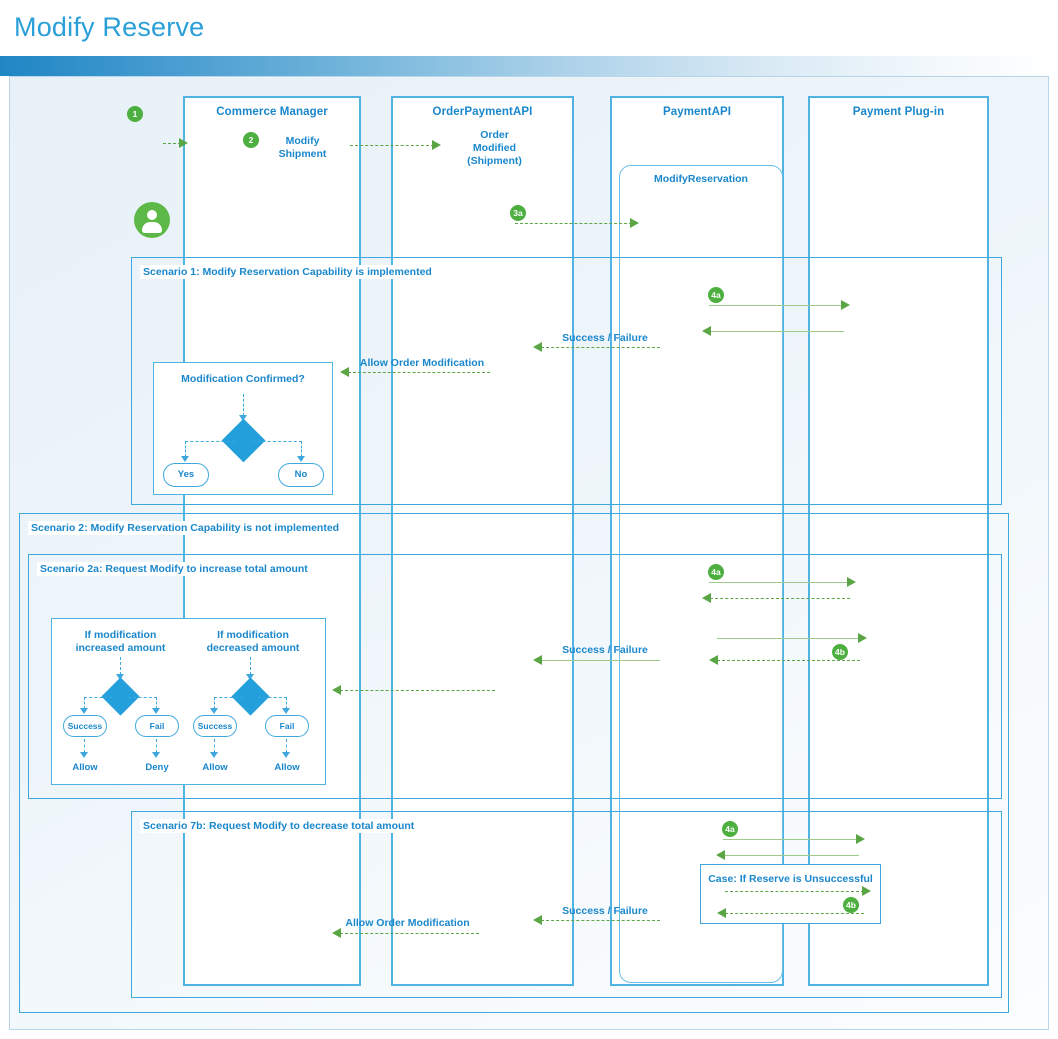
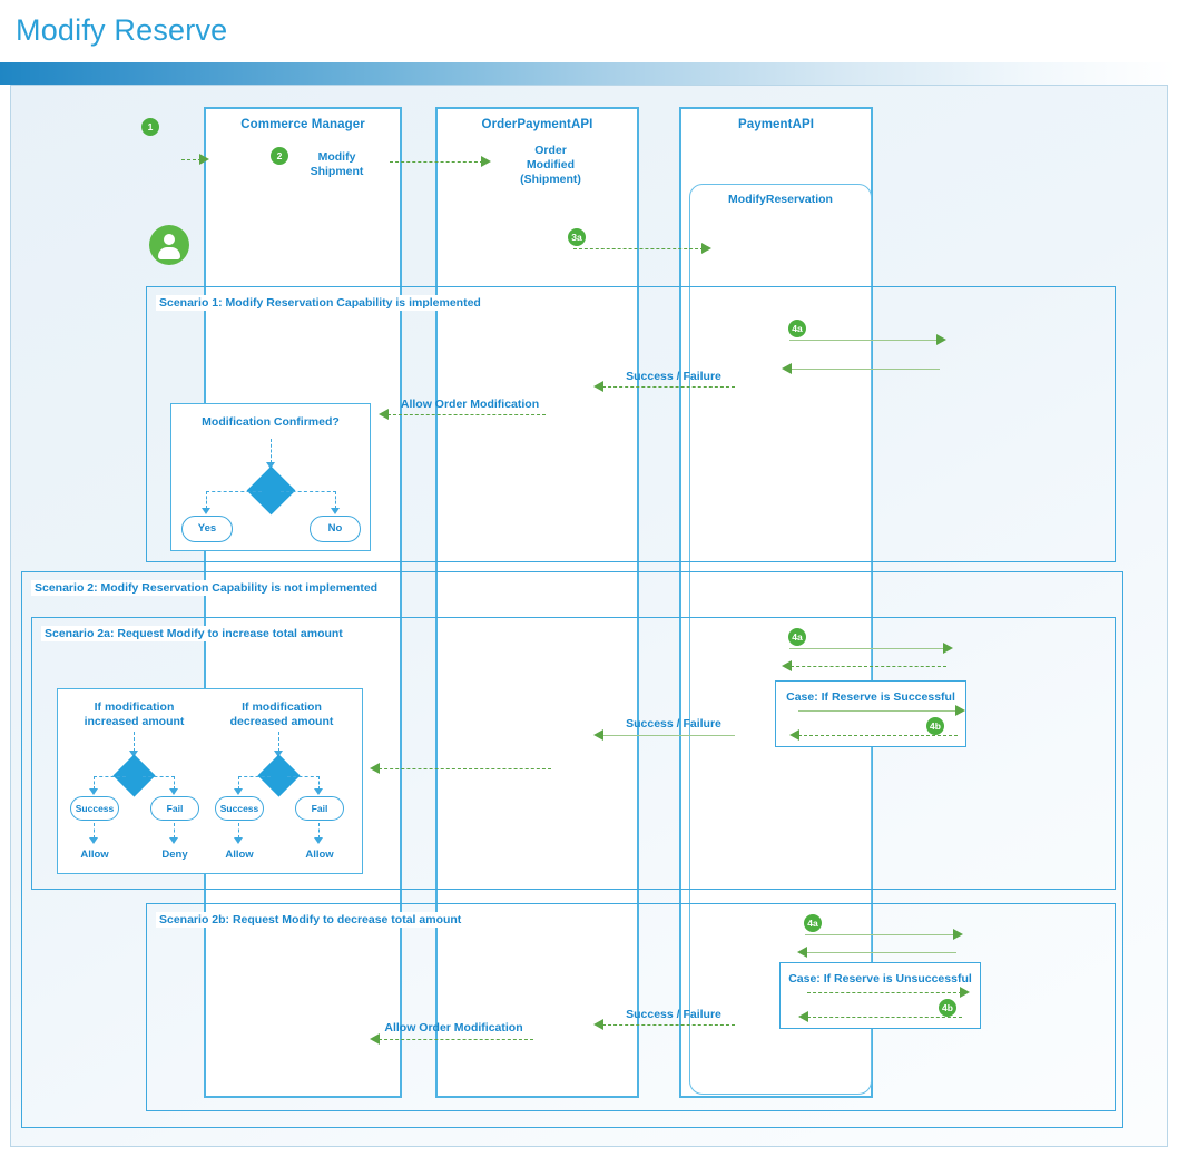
  Modify Reserve
  Commerce Manager
  OrderPaymentAPI
  PaymentAPI
- Payment Plug-in
  ModifyReservation
  1
  2
  Modify
  Shipment
  Order
  Modified
  (Shipment)
  3a
  Scenario 1: Modify Reservation Capability is implemented
  4a
  Success / Failure
  Allow Order Modification
  Modification Confirmed?
  Yes
  No
  Scenario 2: Modify Reservation Capability is not implemented
  Scenario 2a: Request Modify to increase total amount
  4a
+ Case: If Reserve is Successful
  4b
  Success / Failure
  If modification
  increased amount
  Success
  Fail
  Allow
  Deny
  If modification
  decreased amount
  Success
  Fail
  Allow
  Allow
- Scenario 7b: Request Modify to decrease total amount
+ Scenario 2b: Request Modify to decrease total amount
  4a
  Case: If Reserve is Unsuccessful
  4b
  Success / Failure
  Allow Order Modification
